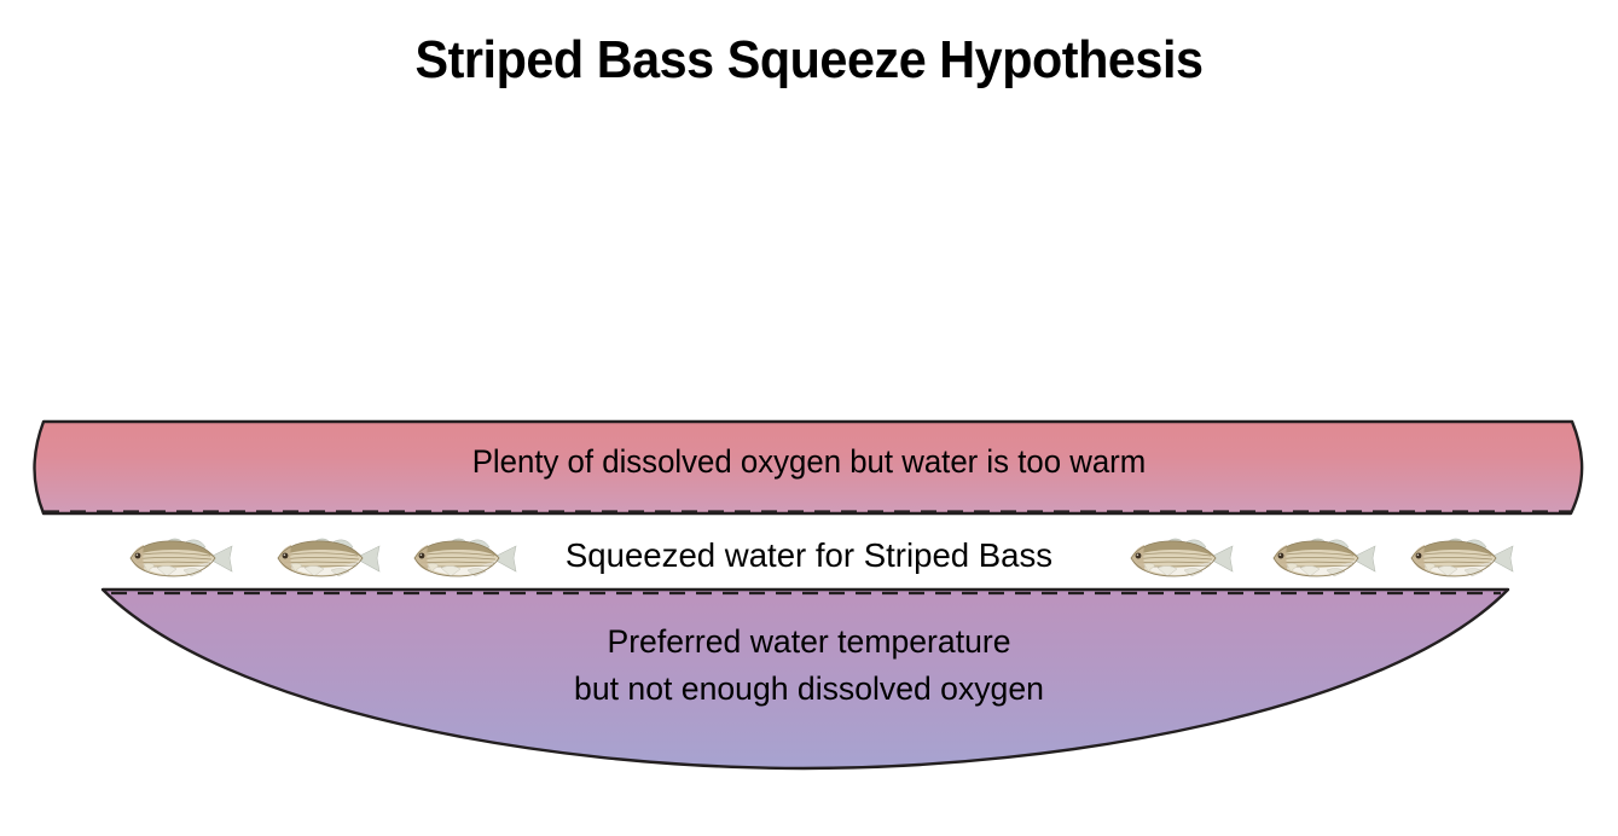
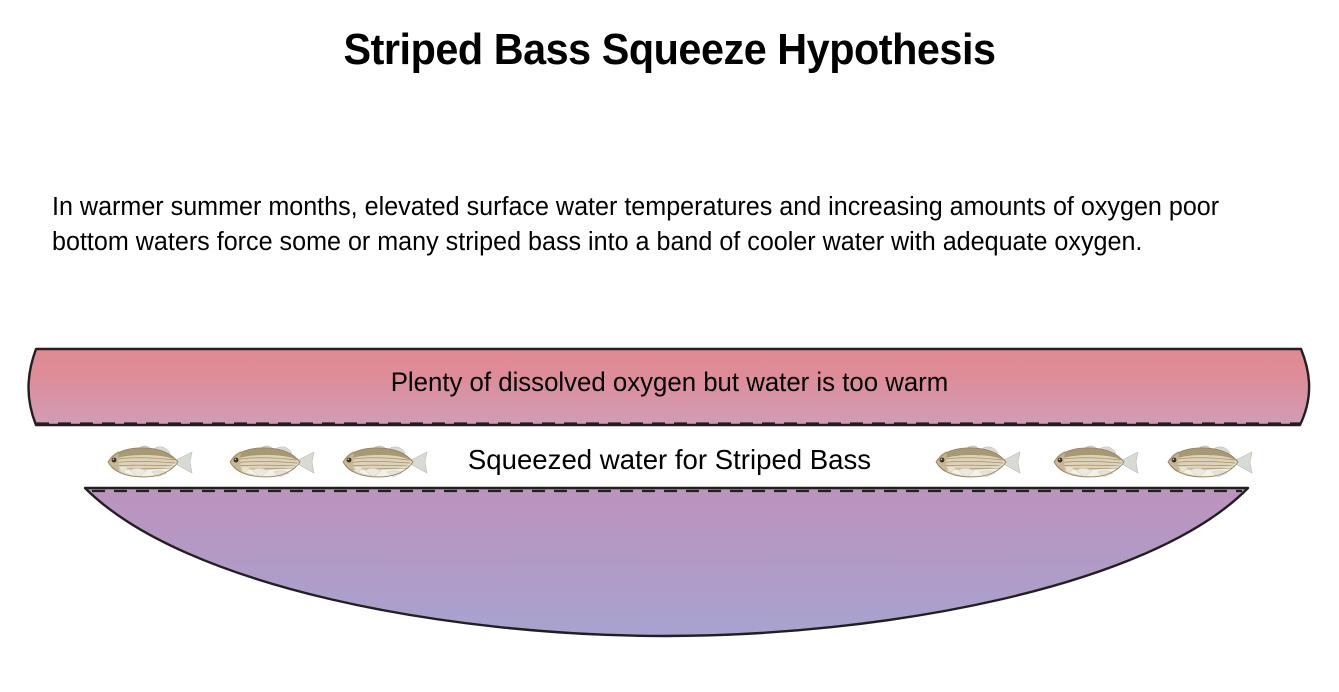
  Striped Bass Squeeze Hypothesis
+ In warmer summer months, elevated surface water temperatures and increasing amounts of oxygen poor bottom waters force some or many striped bass into a band of cooler water with adequate oxygen.
  Plenty of dissolved oxygen but water is too warm
  Squeezed water for Striped Bass
- Preferred water temperature
- but not enough dissolved oxygen
